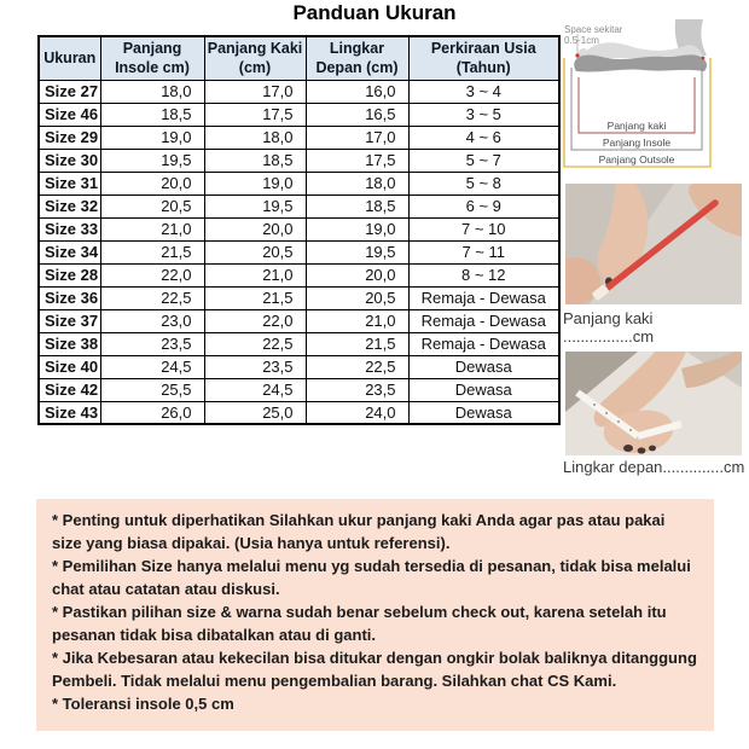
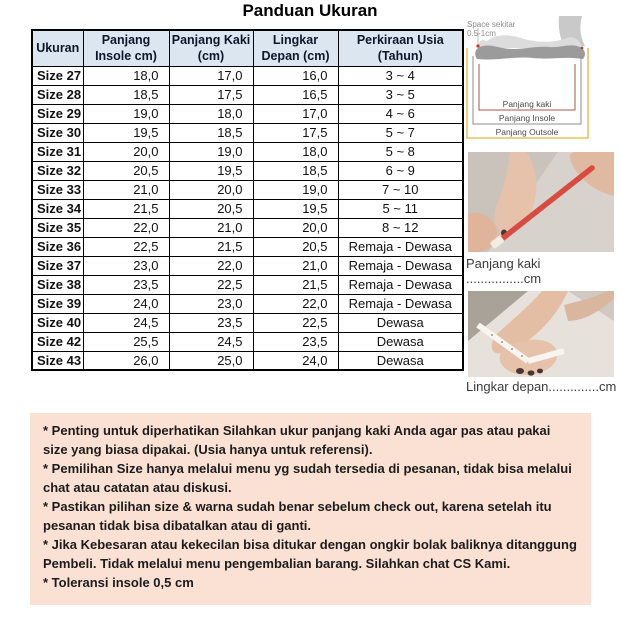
  Panduan Ukuran
  Ukuran	PanjangInsole cm)	Panjang Kaki(cm)	LingkarDepan (cm)	Perkiraan Usia(Tahun)
  Size 27	18,0	17,0	16,0	3 ~ 4
- Size 46	18,5	17,5	16,5	3 ~ 5
+ Size 28	18,5	17,5	16,5	3 ~ 5
  Size 29	19,0	18,0	17,0	4 ~ 6
  Size 30	19,5	18,5	17,5	5 ~ 7
  Size 31	20,0	19,0	18,0	5 ~ 8
  Size 32	20,5	19,5	18,5	6 ~ 9
  Size 33	21,0	20,0	19,0	7 ~ 10
- Size 34	21,5	20,5	19,5	7 ~ 11
+ Size 34	21,5	20,5	19,5	5 ~ 11
- Size 28	22,0	21,0	20,0	8 ~ 12
+ Size 35	22,0	21,0	20,0	8 ~ 12
  Size 36	22,5	21,5	20,5	Remaja - Dewasa
  Size 37	23,0	22,0	21,0	Remaja - Dewasa
  Size 38	23,5	22,5	21,5	Remaja - Dewasa
+ Size 39	24,0	23,0	22,0	Remaja - Dewasa
  Size 40	24,5	23,5	22,5	Dewasa
  Size 42	25,5	24,5	23,5	Dewasa
  Size 43	26,0	25,0	24,0	Dewasa
  Space sekitar
  0.5-1cm
  Panjang kaki
  Panjang Insole
  Panjang Outsole
  Panjang kaki ................cm
  Lingkar depan..............cm
  * Penting untuk diperhatikan Silahkan ukur panjang kaki Anda agar pas atau pakai size yang biasa dipakai. (Usia hanya untuk referensi).
  * Pemilihan Size hanya melalui menu yg sudah tersedia di pesanan, tidak bisa melalui chat atau catatan atau diskusi.
  * Pastikan pilihan size & warna sudah benar sebelum check out, karena setelah itu pesanan tidak bisa dibatalkan atau di ganti.
  * Jika Kebesaran atau kekecilan bisa ditukar dengan ongkir bolak baliknya ditanggung Pembeli. Tidak melalui menu pengembalian barang. Silahkan chat CS Kami.
  * Toleransi insole 0,5 cm
